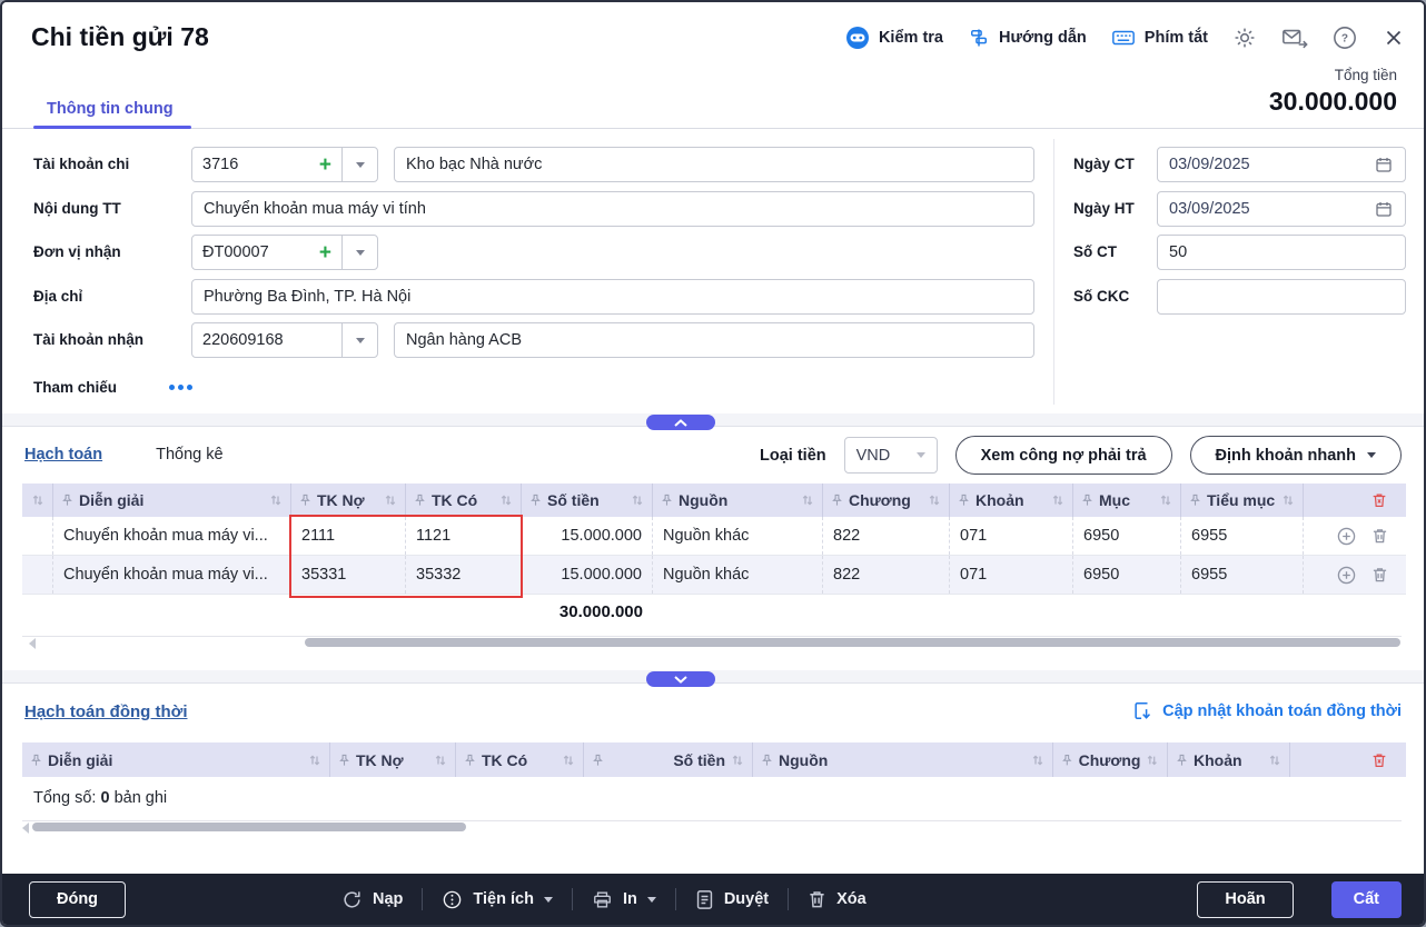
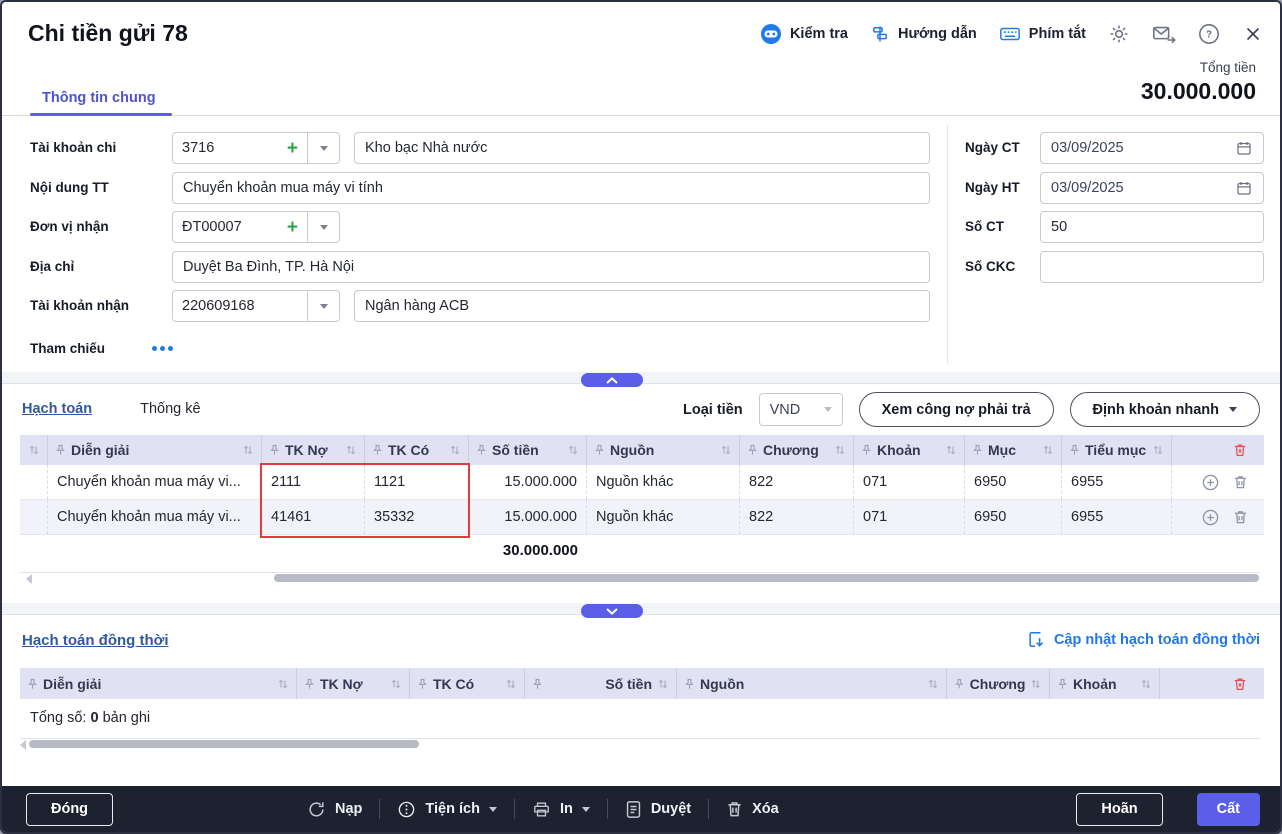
  Chi tiền gửi 78
  Kiểm tra
  Hướng dẫn
  Phím tắt
  ?
  Tổng tiền
  30.000.000
  Thông tin chung
  Tài khoản chi
  3716
  +
  Kho bạc Nhà nước
  Nội dung TT
  Chuyển khoản mua máy vi tính
  Đơn vị nhận
  ĐT00007
  +
  Địa chỉ
- Phường Ba Đình, TP. Hà Nội
+ Duyệt Ba Đình, TP. Hà Nội
  Tài khoản nhận
  220609168
  Ngân hàng ACB
  Tham chiếu
  Ngày CT
  03/09/2025
  Ngày HT
  03/09/2025
  Số CT
  50
  Số CKC
  Hạch toán
  Thống kê
  Loại tiền
  VND
  Xem công nợ phải trả
  Định khoản nhanh
  Diễn giải
  TK Nợ
  TK Có
  Số tiền
  Nguồn
  Chương
  Khoản
  Mục
  Tiểu mục
  Chuyển khoản mua máy vi...
  2111
  1121
  15.000.000
  Nguồn khác
  822
  071
  6950
  6955
  Chuyển khoản mua máy vi...
- 35331
+ 41461
  35332
  15.000.000
  Nguồn khác
  822
  071
  6950
  6955
  30.000.000
  Hạch toán đồng thời
- Cập nhật khoản toán đồng thời
+ Cập nhật hạch toán đồng thời
  Diễn giải
  TK Nợ
  TK Có
  Số tiền
  Nguồn
  Chương
  Khoản
  Tổng số: 0 bản ghi
  Đóng
  Nạp
  Tiện ích
  In
  Duyệt
  Xóa
  Hoãn
  Cất
